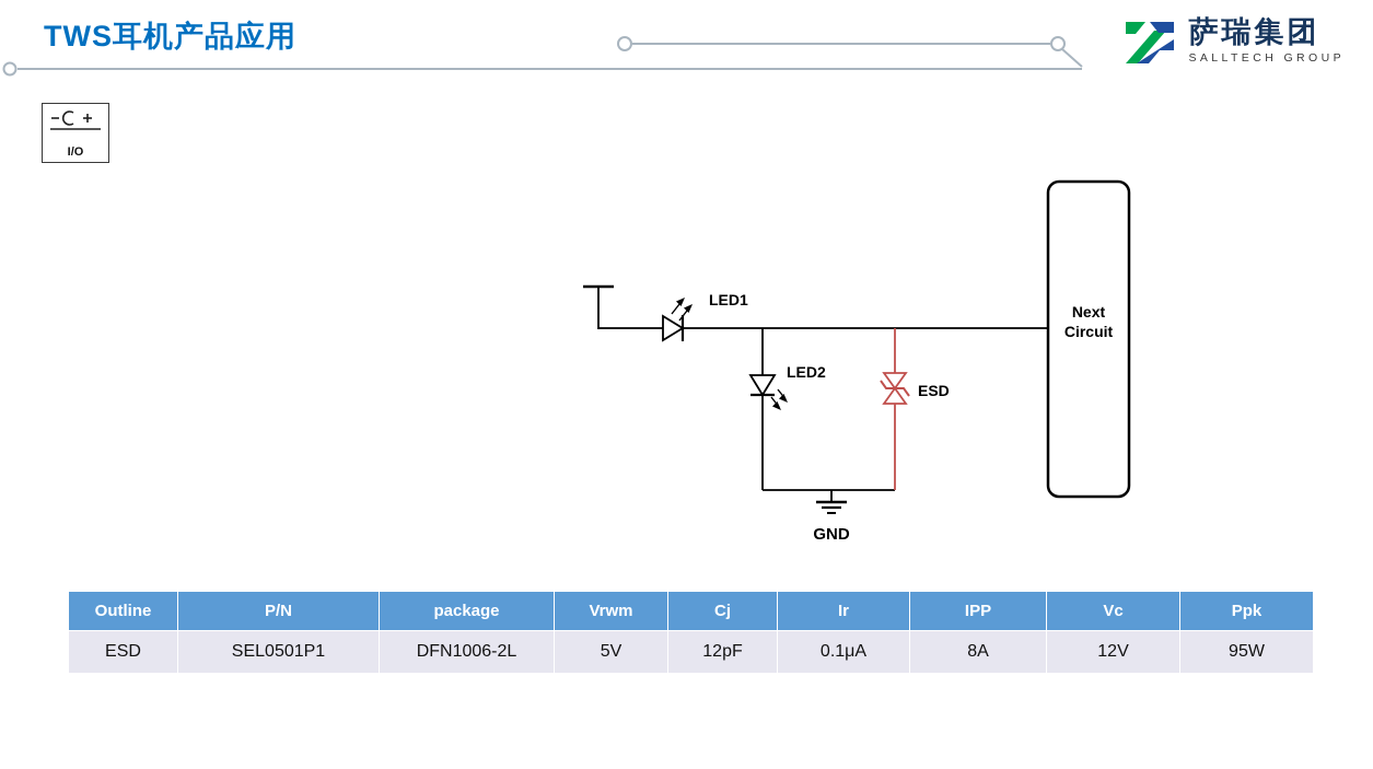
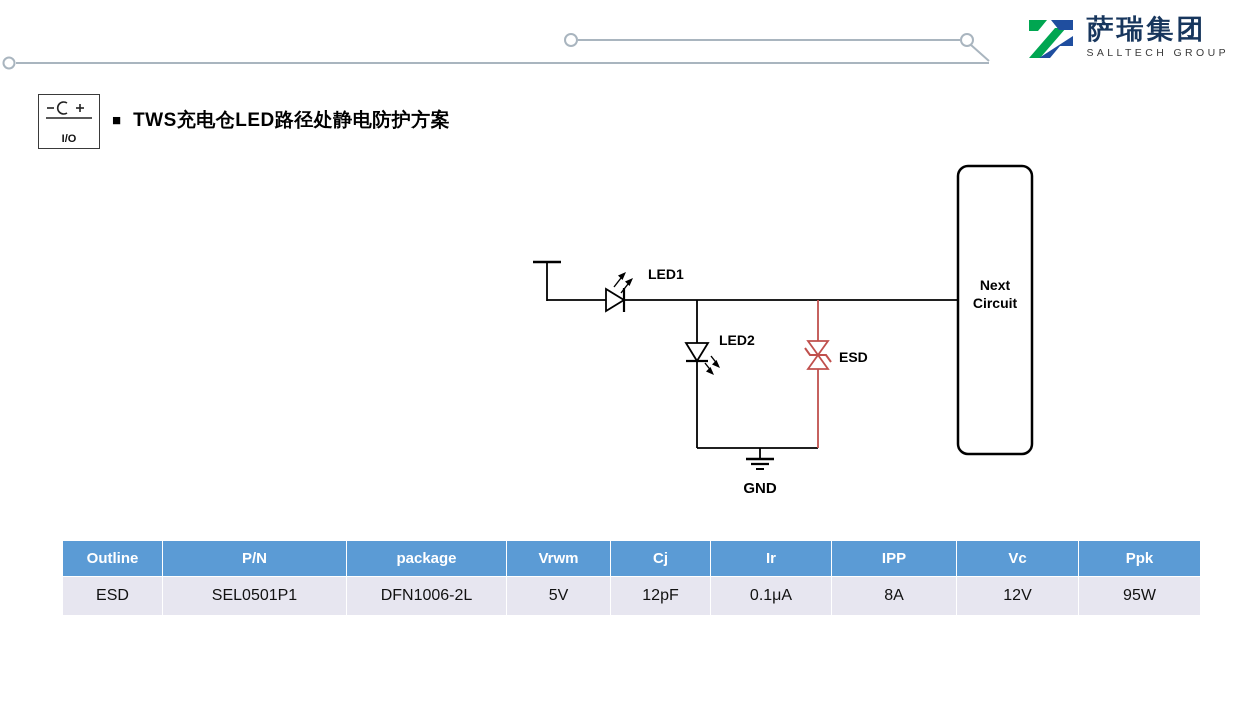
- TWS耳机产品应用
  萨瑞集团
  SALLTECH GROUP
  I/O
+ ■
+ TWS充电仓LED路径处静电防护方案
  LED1
  LED2
  ESD
  GND
  Next
  Circuit
  Outline	P/N	package	Vrwm	Cj	Ir	IPP	Vc	Ppk
  ESD	SEL0501P1	DFN1006-2L	5V	12pF	0.1μA	8A	12V	95W
